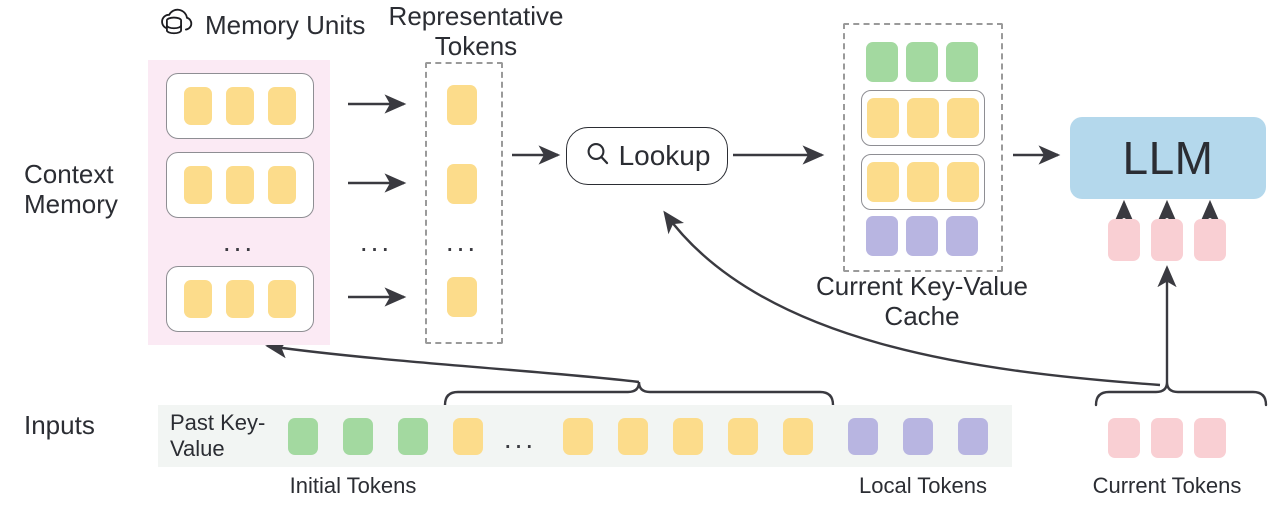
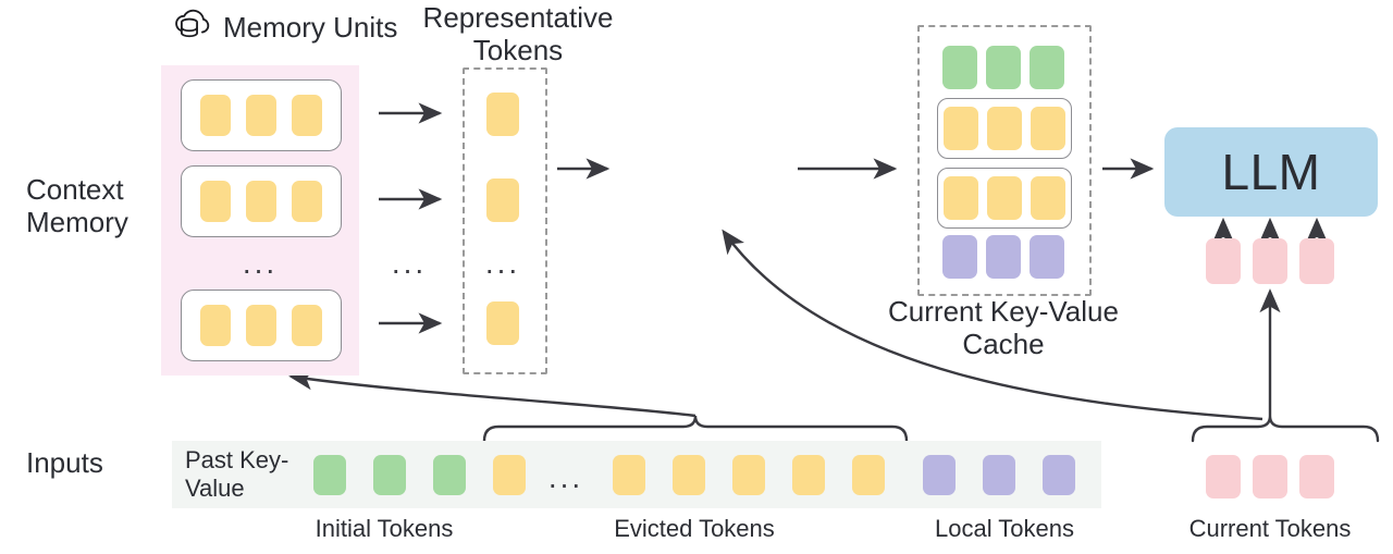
  Memory Units
  Representative
  Tokens
  Context
  Memory
  Inputs
  ...
  ...
  ...
- Lookup
  Current Key-Value
  Cache
  LLM
  Past Key-Value
  ...
  Initial Tokens
+ Evicted Tokens
  Local Tokens
  Current Tokens
